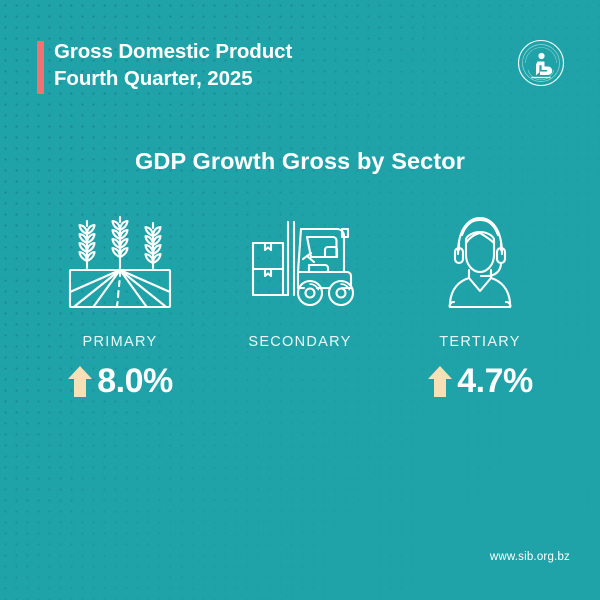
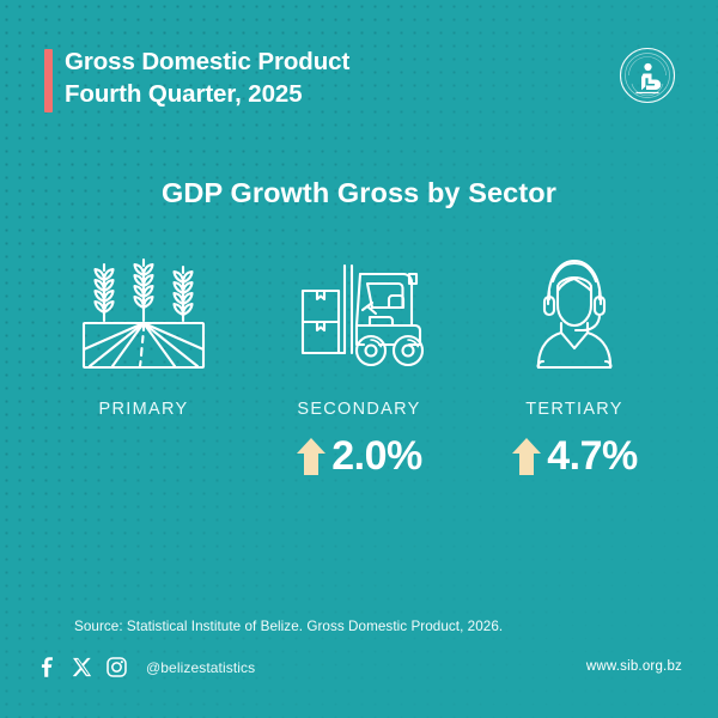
  Gross Domestic Product
  Fourth Quarter, 2025
  GDP Growth Gross by Sector
  PRIMARY
- 8.0%
  SECONDARY
+ 2.0%
  TERTIARY
  4.7%
+ Source: Statistical Institute of Belize. Gross Domestic Product, 2026.
+ @belizestatistics
  www.sib.org.bz
